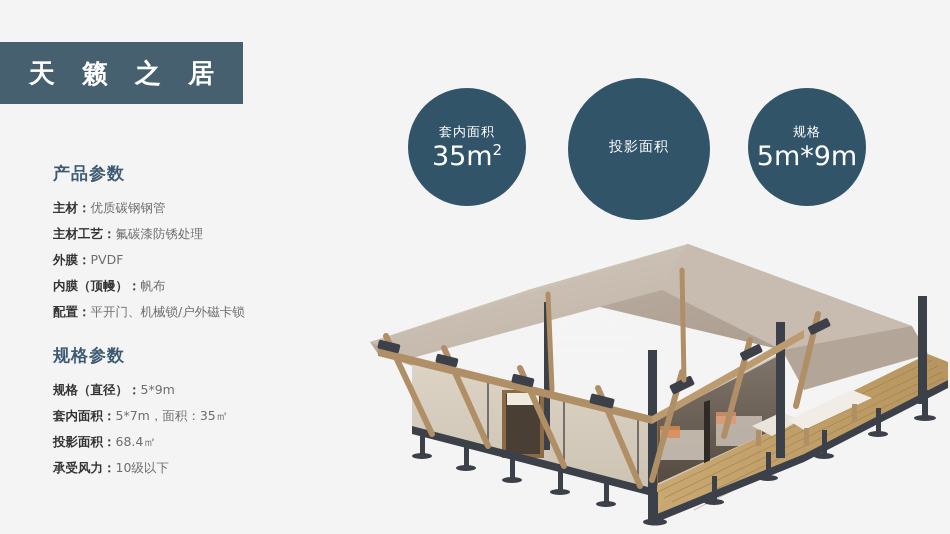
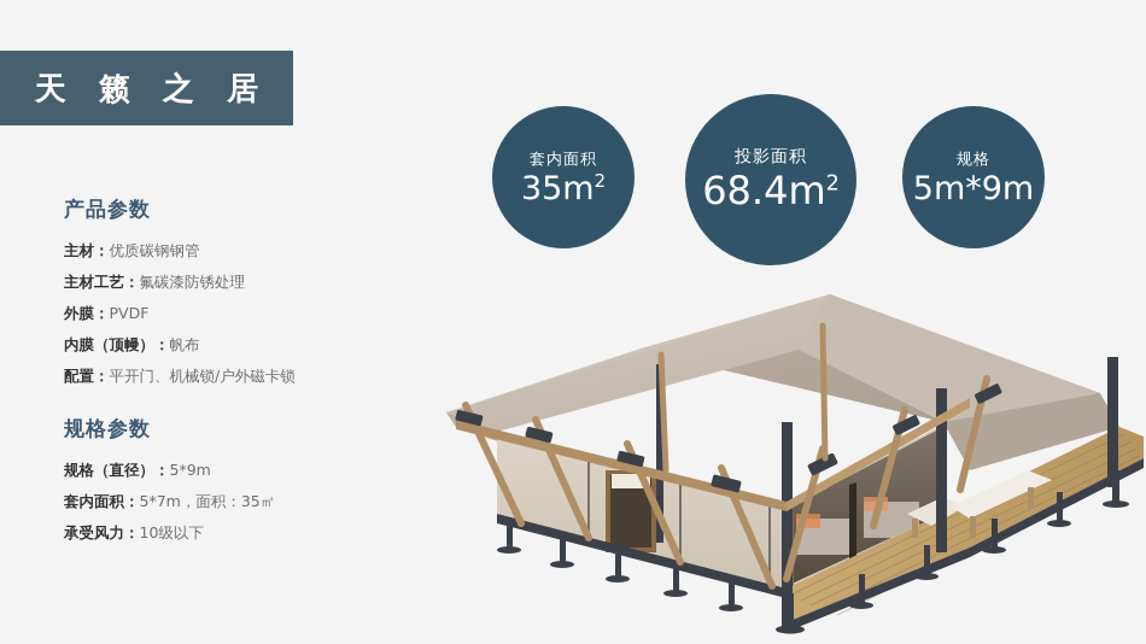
  天 籁 之 居
  产品参数
  主材：优质碳钢钢管
  主材工艺：氟碳漆防锈处理
  外膜：PVDF
  内膜（顶幔）：帆布
  配置：平开门、机械锁/户外磁卡锁
  规格参数
  规格（直径）：5*9m
  套内面积：5*7m，面积：35㎡
- 投影面积：68.4㎡
  承受风力：10级以下
  套内面积
  35m2
  投影面积
+ 68.4m2
  规格
  5m*9m
